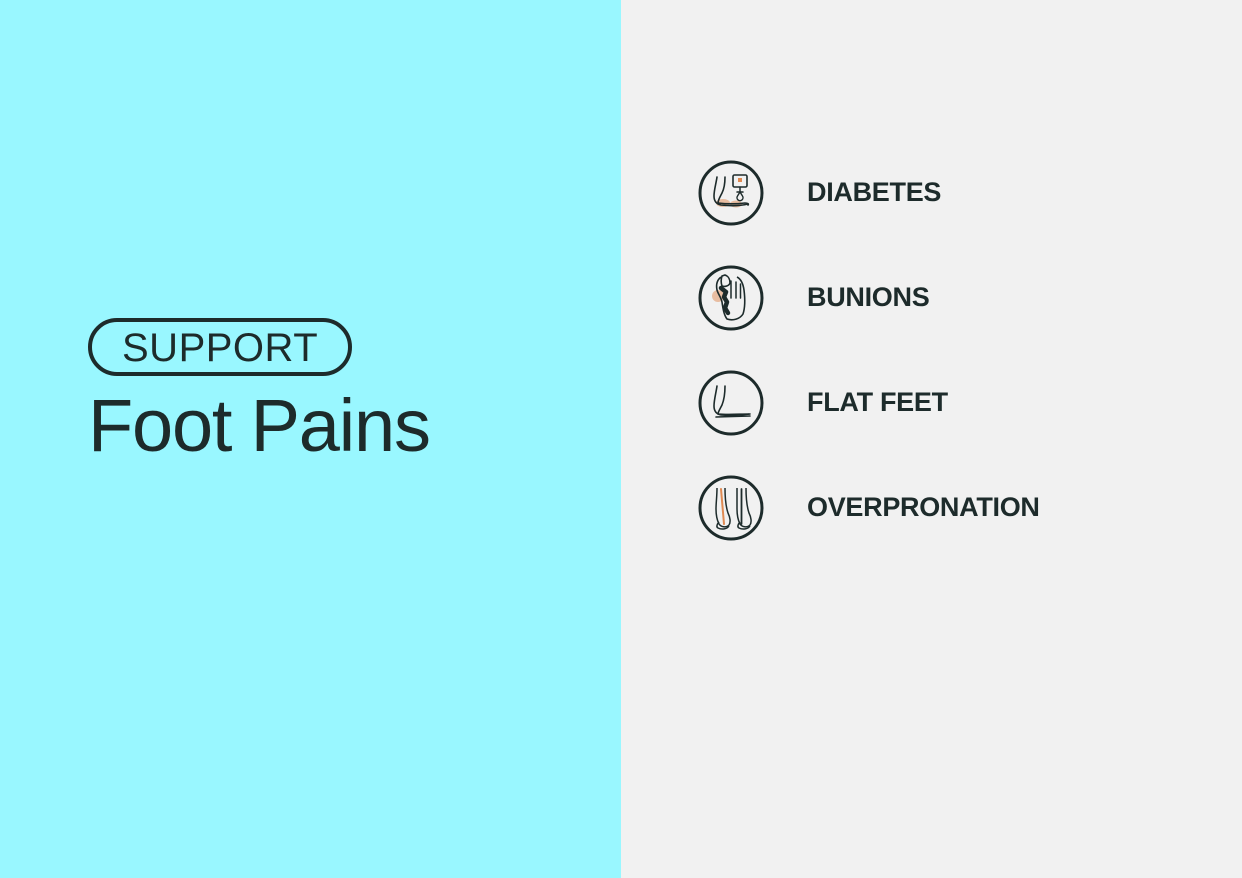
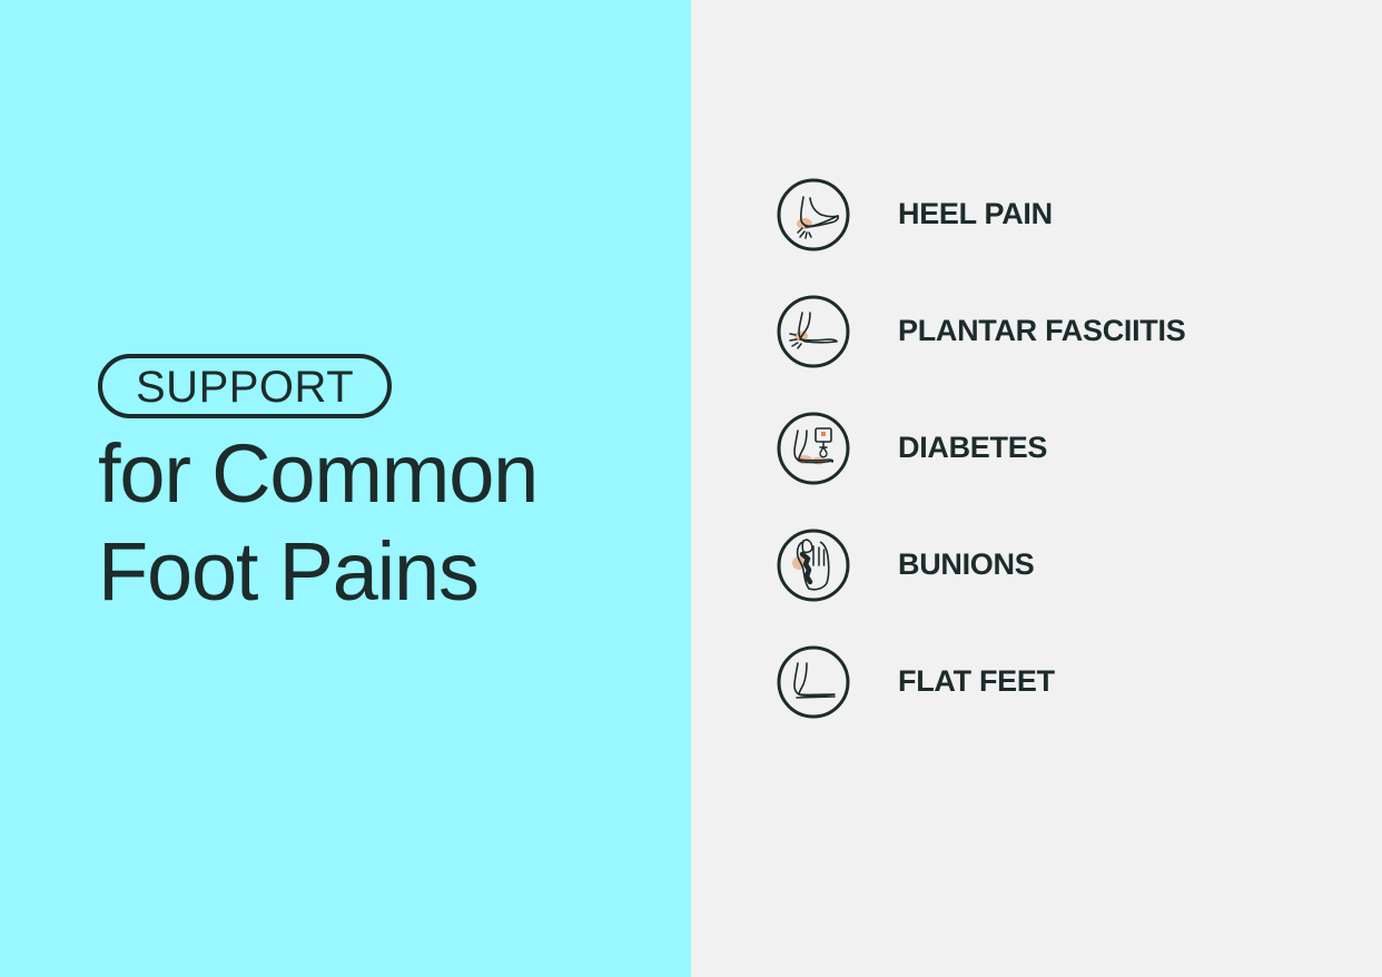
  SUPPORT
+ for Common
  Foot Pains
+ HEEL PAIN
+ PLANTAR FASCIITIS
  DIABETES
  BUNIONS
  FLAT FEET
- OVERPRONATION
